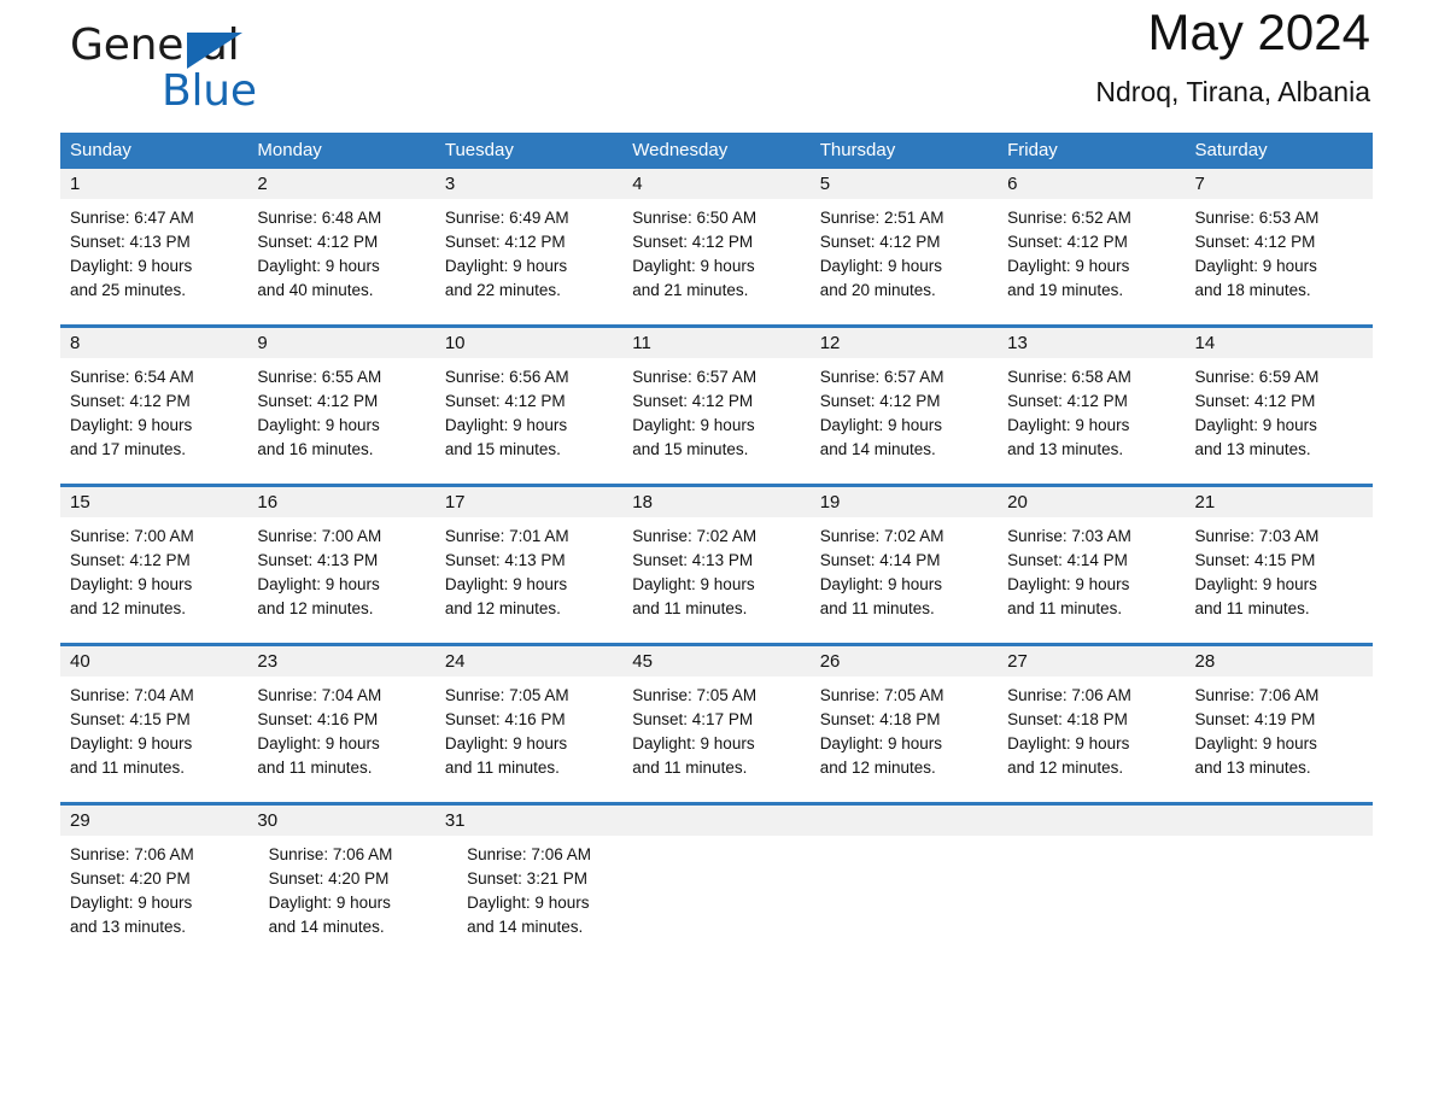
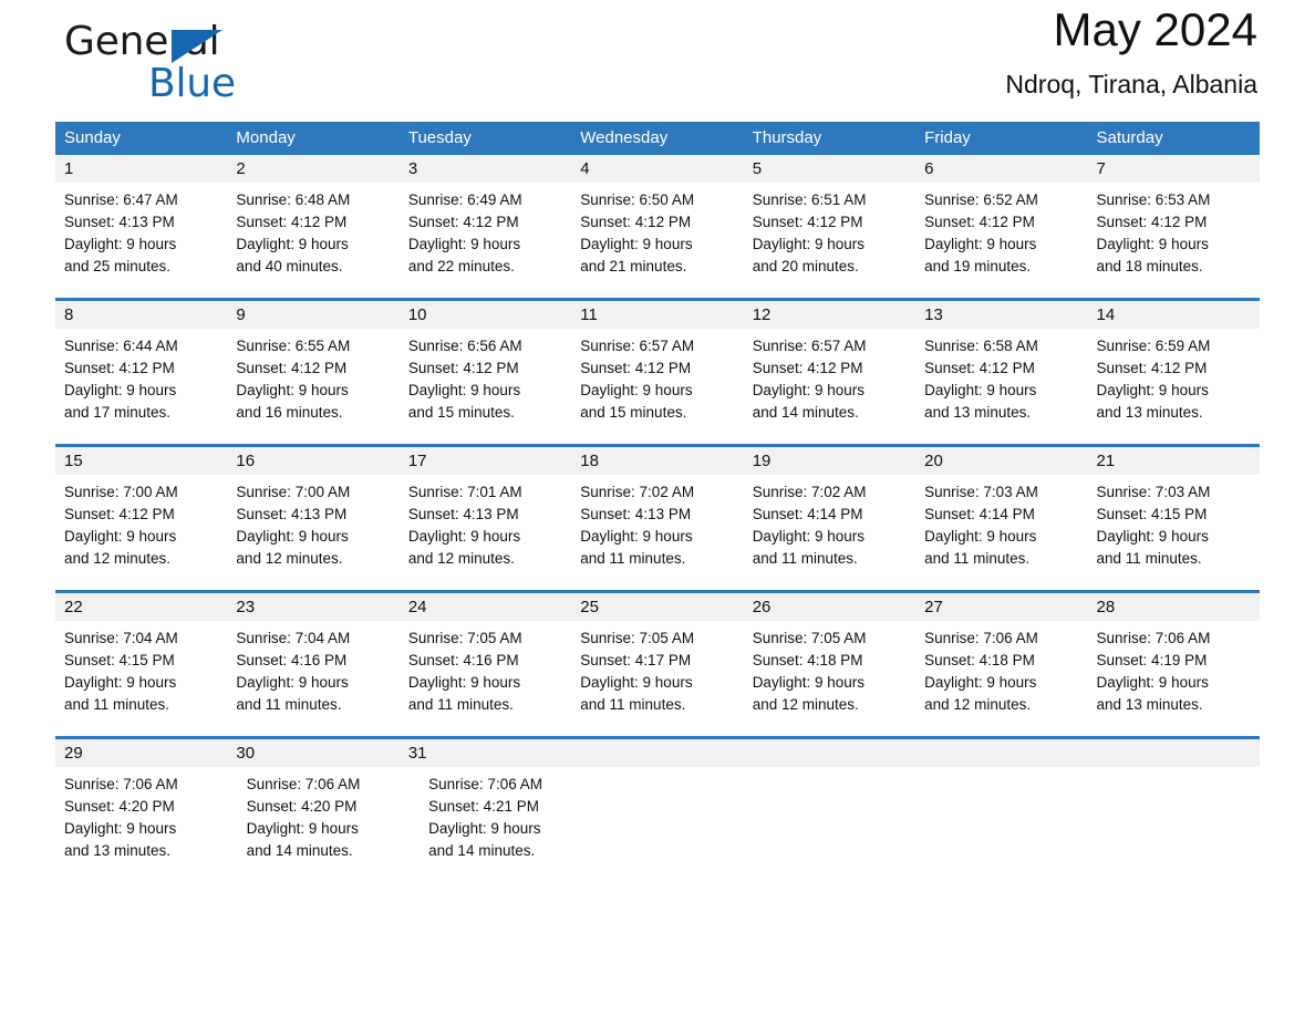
  General
  Blue
  May 2024
  Ndroq, Tirana, Albania
  Sunday
  Monday
  Tuesday
  Wednesday
  Thursday
  Friday
  Saturday
  1
  2
  3
  4
  5
  6
  7
  Sunrise: 6:47 AM
  Sunset: 4:13 PM
  Daylight: 9 hours
  and 25 minutes.
  Sunrise: 6:48 AM
  Sunset: 4:12 PM
  Daylight: 9 hours
  and 40 minutes.
  Sunrise: 6:49 AM
  Sunset: 4:12 PM
  Daylight: 9 hours
  and 22 minutes.
  Sunrise: 6:50 AM
  Sunset: 4:12 PM
  Daylight: 9 hours
  and 21 minutes.
- Sunrise: 2:51 AM
+ Sunrise: 6:51 AM
  Sunset: 4:12 PM
  Daylight: 9 hours
  and 20 minutes.
  Sunrise: 6:52 AM
  Sunset: 4:12 PM
  Daylight: 9 hours
  and 19 minutes.
  Sunrise: 6:53 AM
  Sunset: 4:12 PM
  Daylight: 9 hours
  and 18 minutes.
  8
  9
  10
  11
  12
  13
  14
- Sunrise: 6:54 AM
+ Sunrise: 6:44 AM
  Sunset: 4:12 PM
  Daylight: 9 hours
  and 17 minutes.
  Sunrise: 6:55 AM
  Sunset: 4:12 PM
  Daylight: 9 hours
  and 16 minutes.
  Sunrise: 6:56 AM
  Sunset: 4:12 PM
  Daylight: 9 hours
  and 15 minutes.
  Sunrise: 6:57 AM
  Sunset: 4:12 PM
  Daylight: 9 hours
  and 15 minutes.
  Sunrise: 6:57 AM
  Sunset: 4:12 PM
  Daylight: 9 hours
  and 14 minutes.
  Sunrise: 6:58 AM
  Sunset: 4:12 PM
  Daylight: 9 hours
  and 13 minutes.
  Sunrise: 6:59 AM
  Sunset: 4:12 PM
  Daylight: 9 hours
  and 13 minutes.
  15
  16
  17
  18
  19
  20
  21
  Sunrise: 7:00 AM
  Sunset: 4:12 PM
  Daylight: 9 hours
  and 12 minutes.
  Sunrise: 7:00 AM
  Sunset: 4:13 PM
  Daylight: 9 hours
  and 12 minutes.
  Sunrise: 7:01 AM
  Sunset: 4:13 PM
  Daylight: 9 hours
  and 12 minutes.
  Sunrise: 7:02 AM
  Sunset: 4:13 PM
  Daylight: 9 hours
  and 11 minutes.
  Sunrise: 7:02 AM
  Sunset: 4:14 PM
  Daylight: 9 hours
  and 11 minutes.
  Sunrise: 7:03 AM
  Sunset: 4:14 PM
  Daylight: 9 hours
  and 11 minutes.
  Sunrise: 7:03 AM
  Sunset: 4:15 PM
  Daylight: 9 hours
  and 11 minutes.
- 40
+ 22
  23
  24
- 45
+ 25
  26
  27
  28
  Sunrise: 7:04 AM
  Sunset: 4:15 PM
  Daylight: 9 hours
  and 11 minutes.
  Sunrise: 7:04 AM
  Sunset: 4:16 PM
  Daylight: 9 hours
  and 11 minutes.
  Sunrise: 7:05 AM
  Sunset: 4:16 PM
  Daylight: 9 hours
  and 11 minutes.
  Sunrise: 7:05 AM
  Sunset: 4:17 PM
  Daylight: 9 hours
  and 11 minutes.
  Sunrise: 7:05 AM
  Sunset: 4:18 PM
  Daylight: 9 hours
  and 12 minutes.
  Sunrise: 7:06 AM
  Sunset: 4:18 PM
  Daylight: 9 hours
  and 12 minutes.
  Sunrise: 7:06 AM
  Sunset: 4:19 PM
  Daylight: 9 hours
  and 13 minutes.
  29
  30
  31
  Sunrise: 7:06 AM
  Sunset: 4:20 PM
  Daylight: 9 hours
  and 13 minutes.
  Sunrise: 7:06 AM
  Sunset: 4:20 PM
  Daylight: 9 hours
  and 14 minutes.
  Sunrise: 7:06 AM
- Sunset: 3:21 PM
+ Sunset: 4:21 PM
  Daylight: 9 hours
  and 14 minutes.
